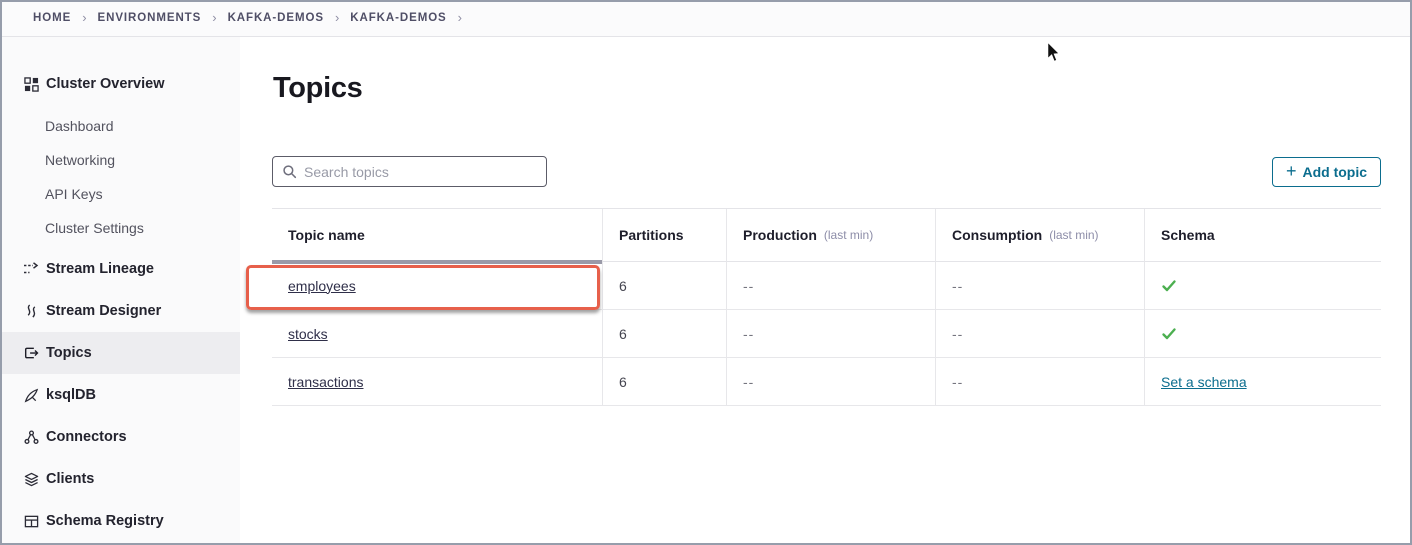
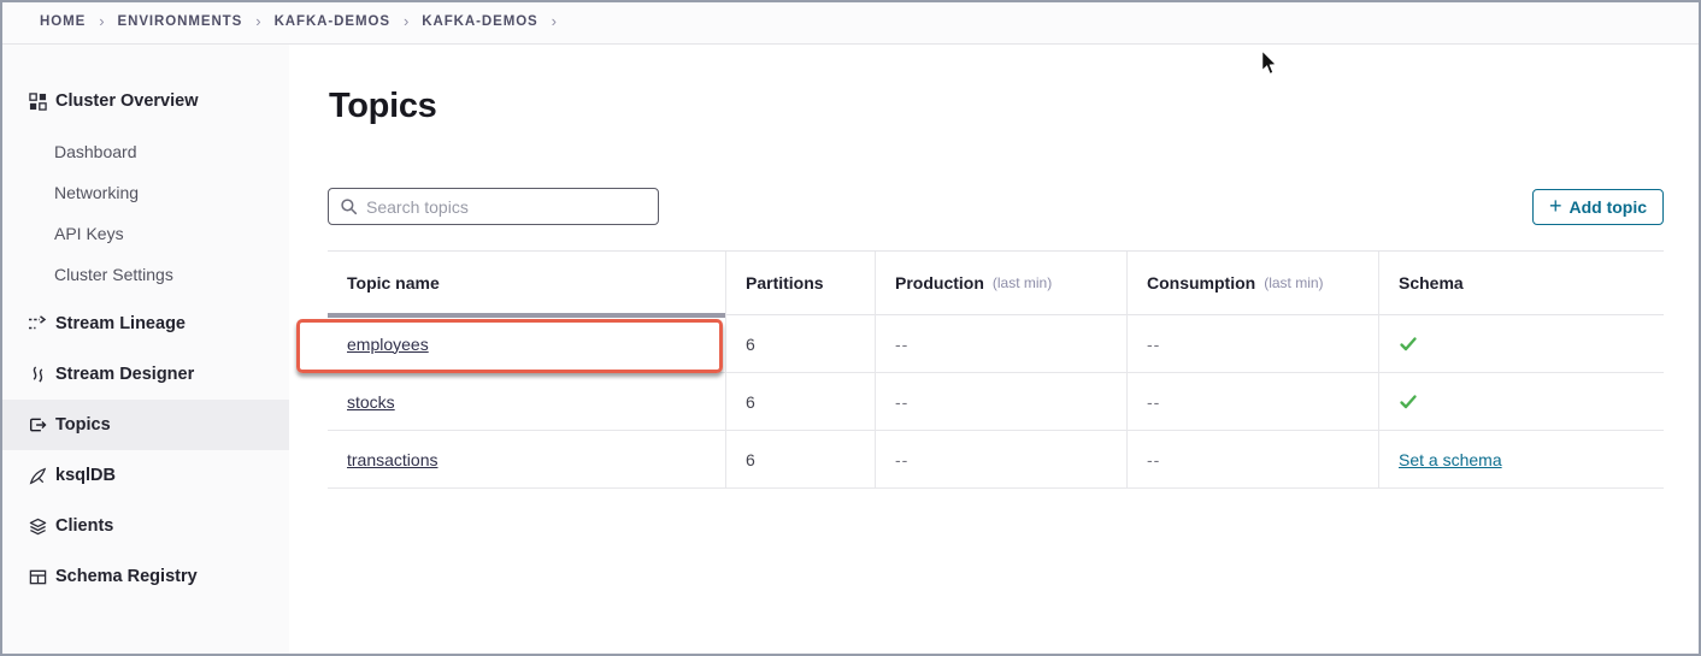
  HOME
  ›
  ENVIRONMENTS
  ›
  KAFKA-DEMOS
  ›
  KAFKA-DEMOS
  ›
  Cluster Overview
  Dashboard
  Networking
  API Keys
  Cluster Settings
  Stream Lineage
  Stream Designer
  Topics
  ksqlDB
- Connectors
  Clients
  Schema Registry
  Topics
  Search topics
  +
  Add topic
  Topic name
  Partitions
  Production
  (last min)
  Consumption
  (last min)
  Schema
  employees
  6
  --
  --
  stocks
  6
  --
  --
  transactions
  6
  --
  --
  Set a schema
